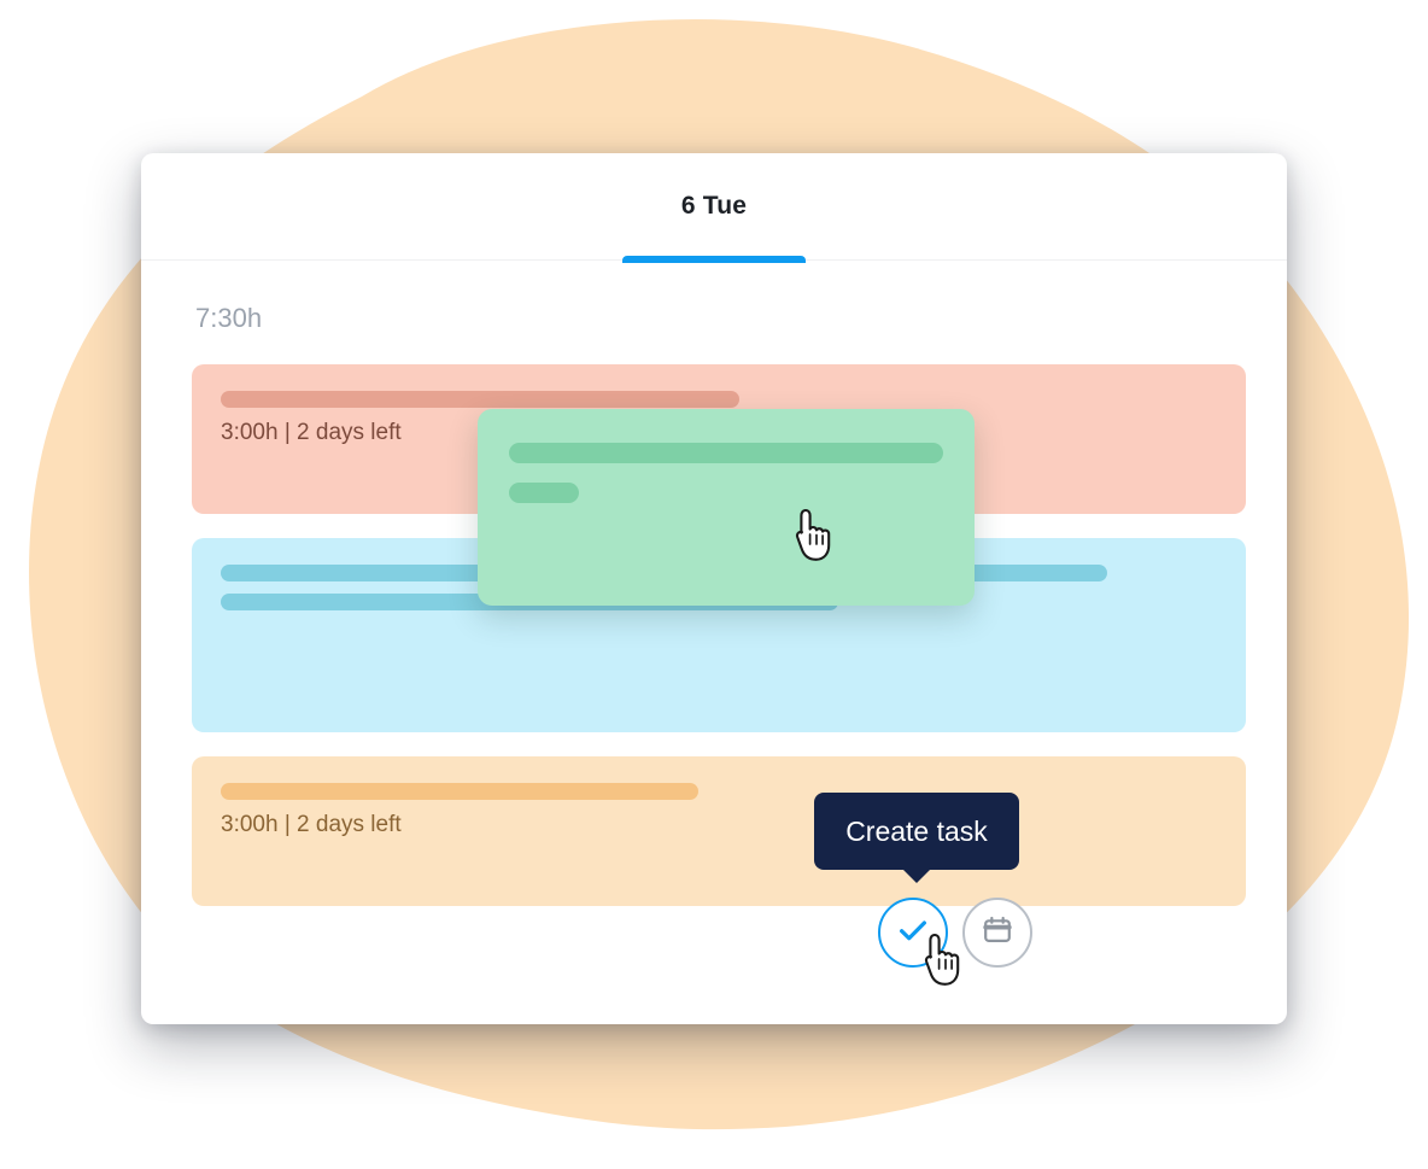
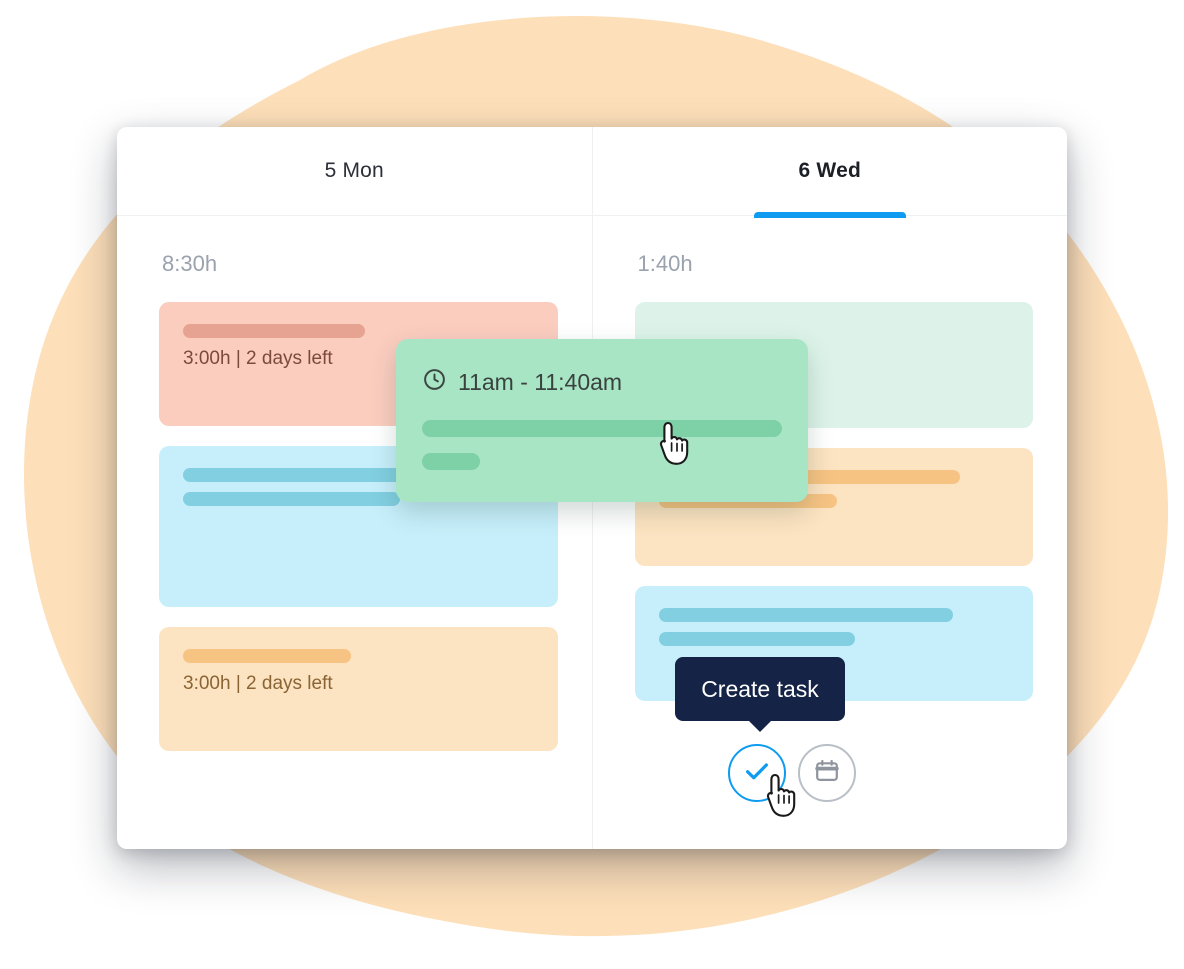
+ 5 Mon
- 6 Tue
+ 6 Wed
- 7:30h
+ 8:30h
  3:00h | 2 days left
  3:00h | 2 days left
+ 1:40h
+ 11am - 11:40am
  Create task
